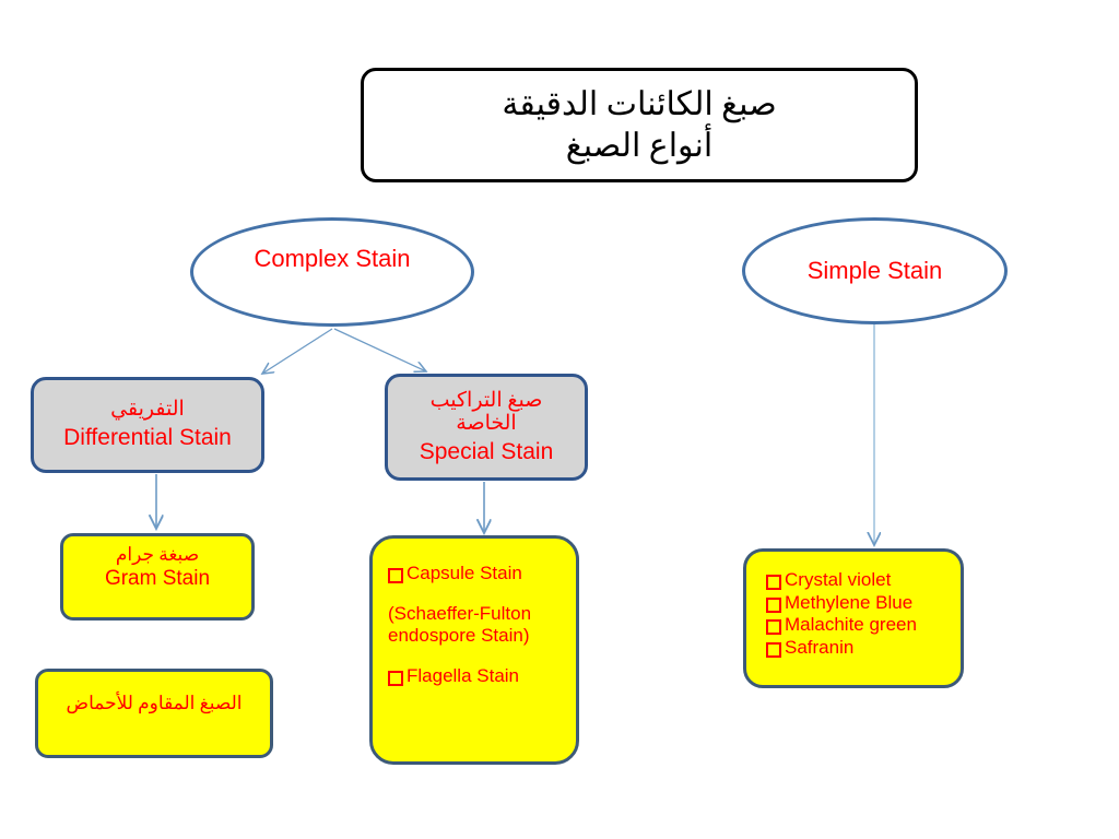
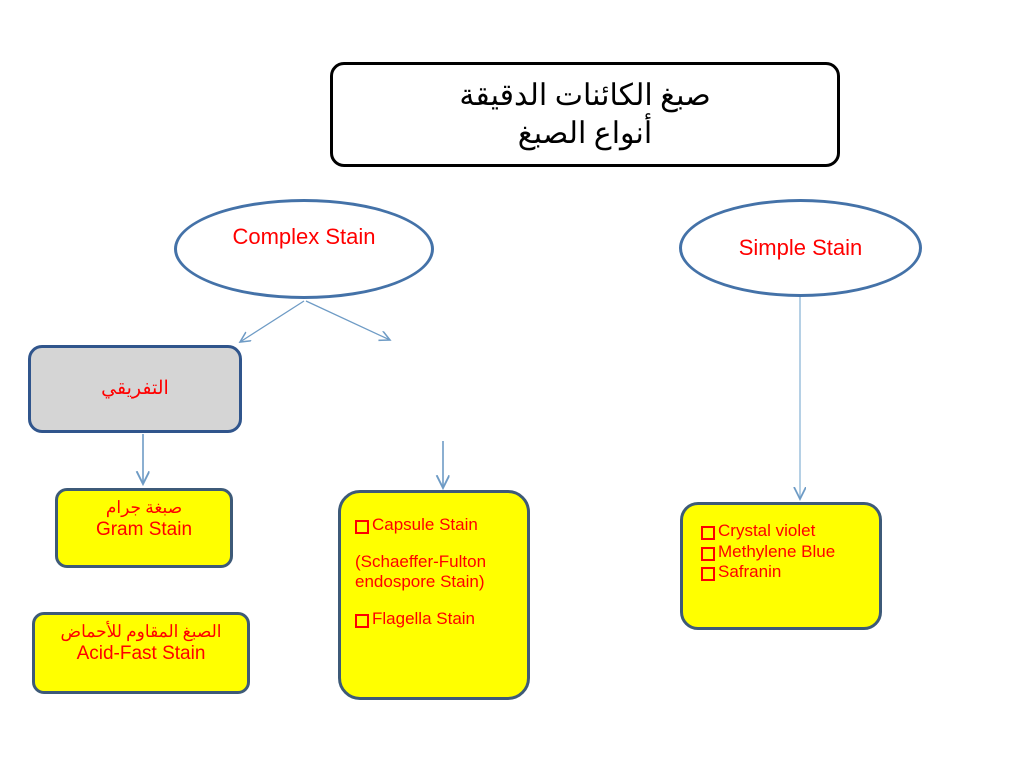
  صبغ الكائنات الدقيقة
  أنواع الصبغ
  Complex Stain
  Simple Stain
  التفريقي
- Differential Stain
- صبغ التراكيب
- الخاصة
- Special Stain
  صبغة جرام
  Gram Stain
  الصبغ المقاوم للأحماض
+ Acid-Fast Stain
  Capsule Stain
  (Schaeffer-Fulton
  endospore Stain)
  Flagella Stain
  Crystal violet
  Methylene Blue
- Malachite green
  Safranin
